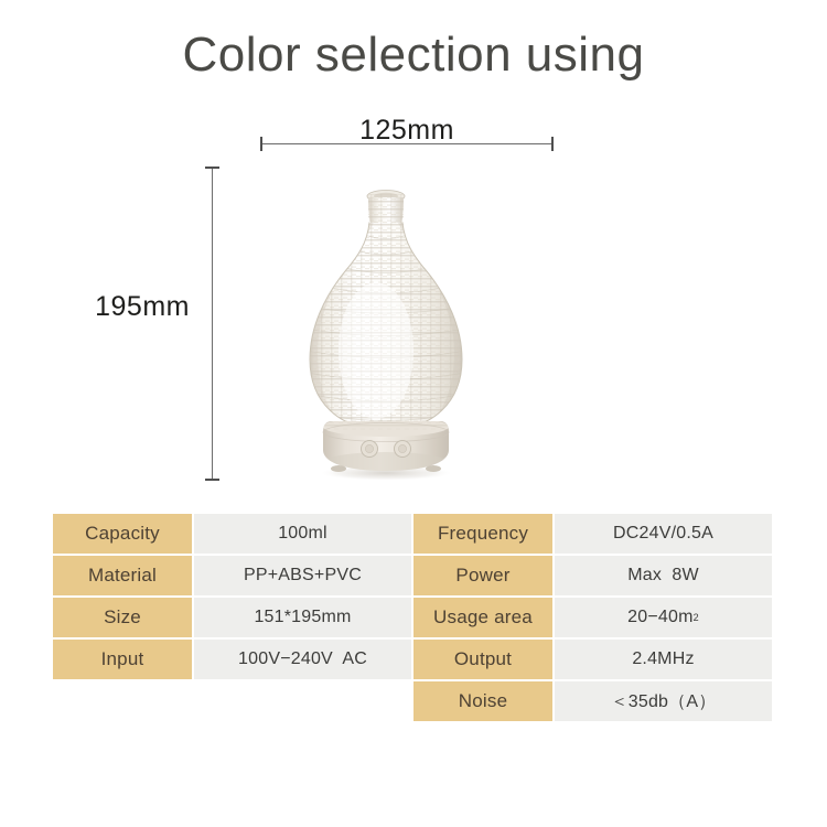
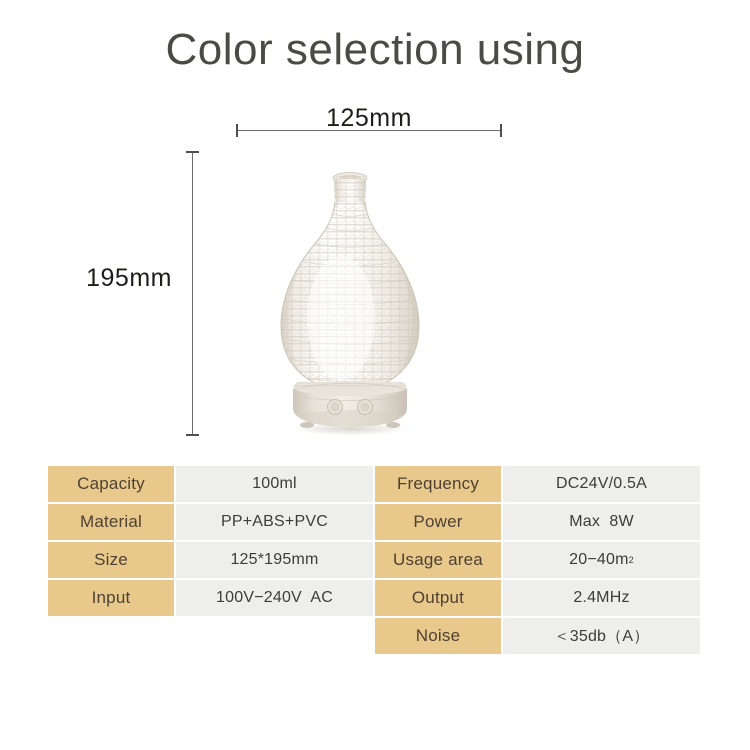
  Color selection using
  125mm
  195mm
  Capacity
  100ml
  Material
  PP+ABS+PVC
  Size
- 151*195mm
+ 125*195mm
  Input
  100V−240V AC
  Frequency
  DC24V/0.5A
  Power
  Max 8W
  Usage area
  20−40m
  2
  Output
  2.4MHz
  Noise
  ＜35db（A）
